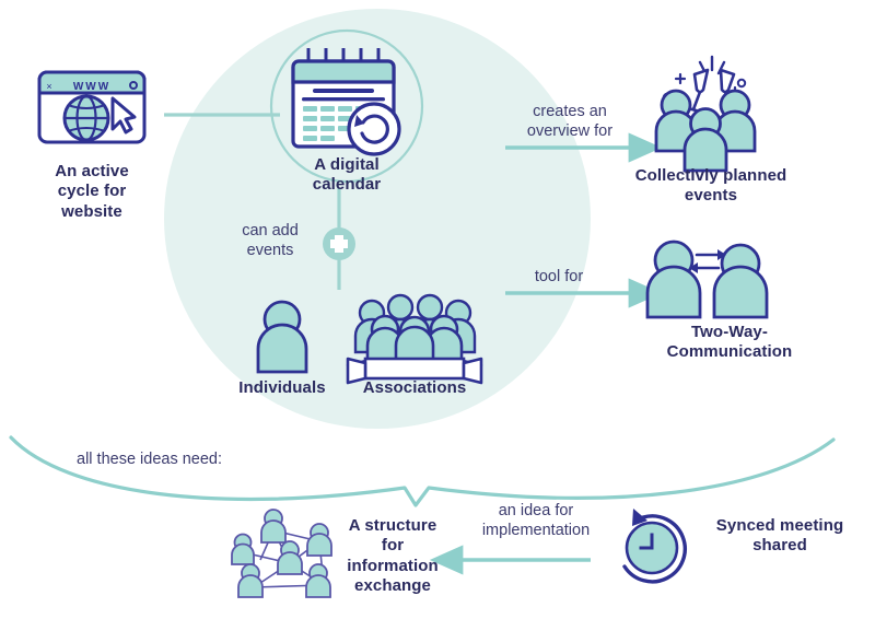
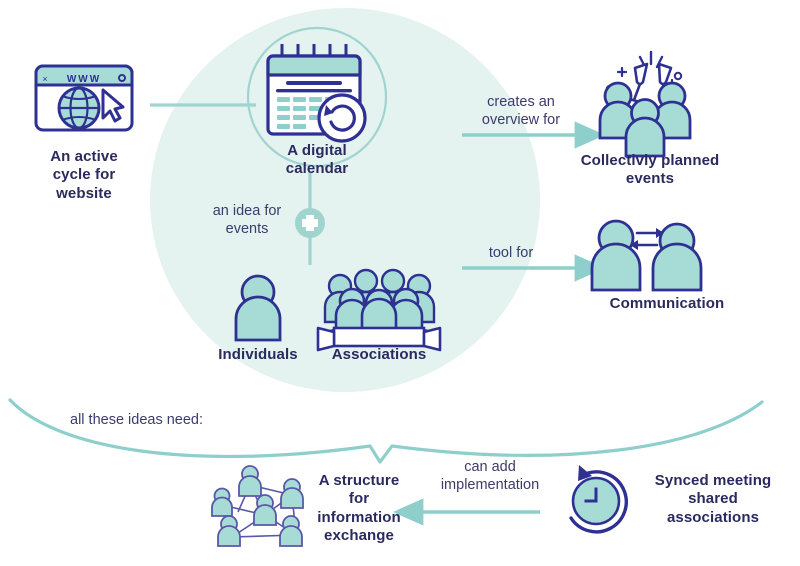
  WWW
  ×
  An active
  cycle for
  website
  A digital
  calendar
  Collectivly planned
  events
- Two-Way-
  Communication
  Individuals
  Associations
  A structure
  for
  information
  exchange
  Synced meeting
  shared
+ associations
  creates an
  overview for
  tool for
- can add
+ an idea for
  events
  all these ideas need:
- an idea for
+ can add
  implementation
